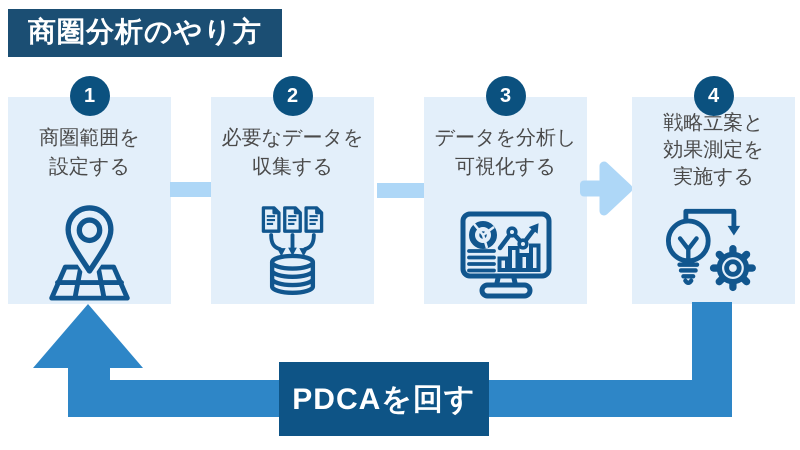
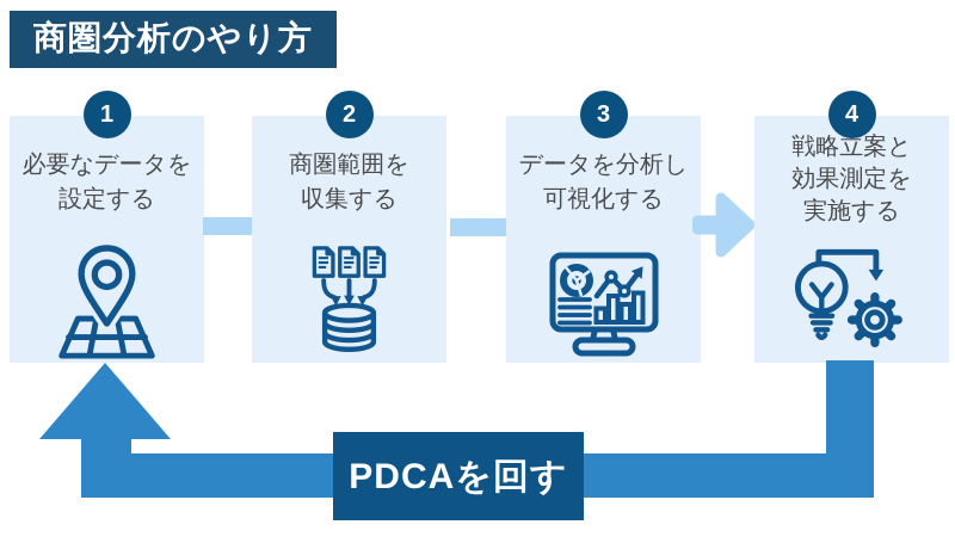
  商圏分析のやり方
  1
- 商圏範囲を
+ 必要なデータを
  設定する
  2
- 必要なデータを
+ 商圏範囲を
  収集する
  3
  データを分析し
  可視化する
  4
  戦略立案と
  効果測定を
  実施する
  PDCAを回す
